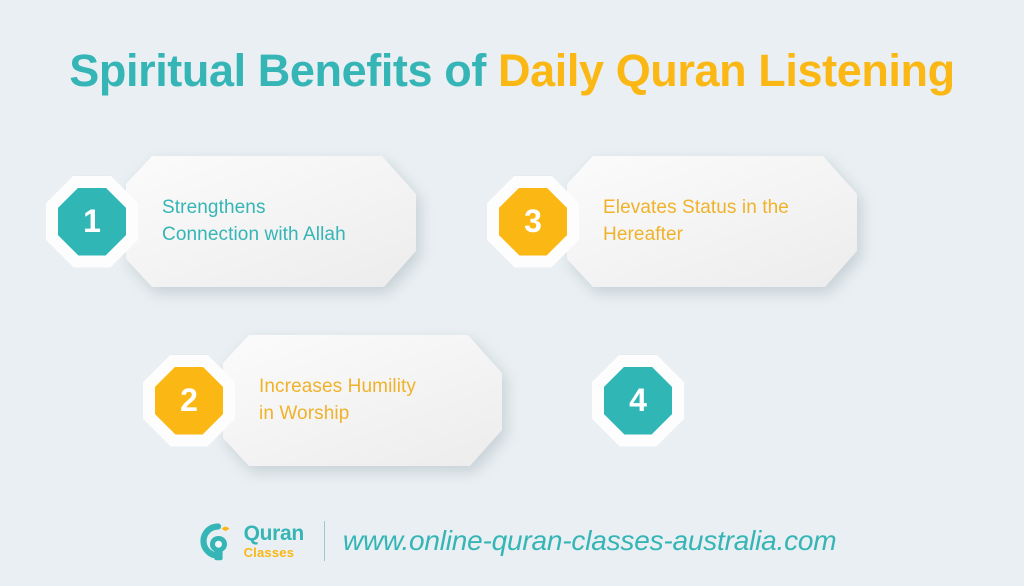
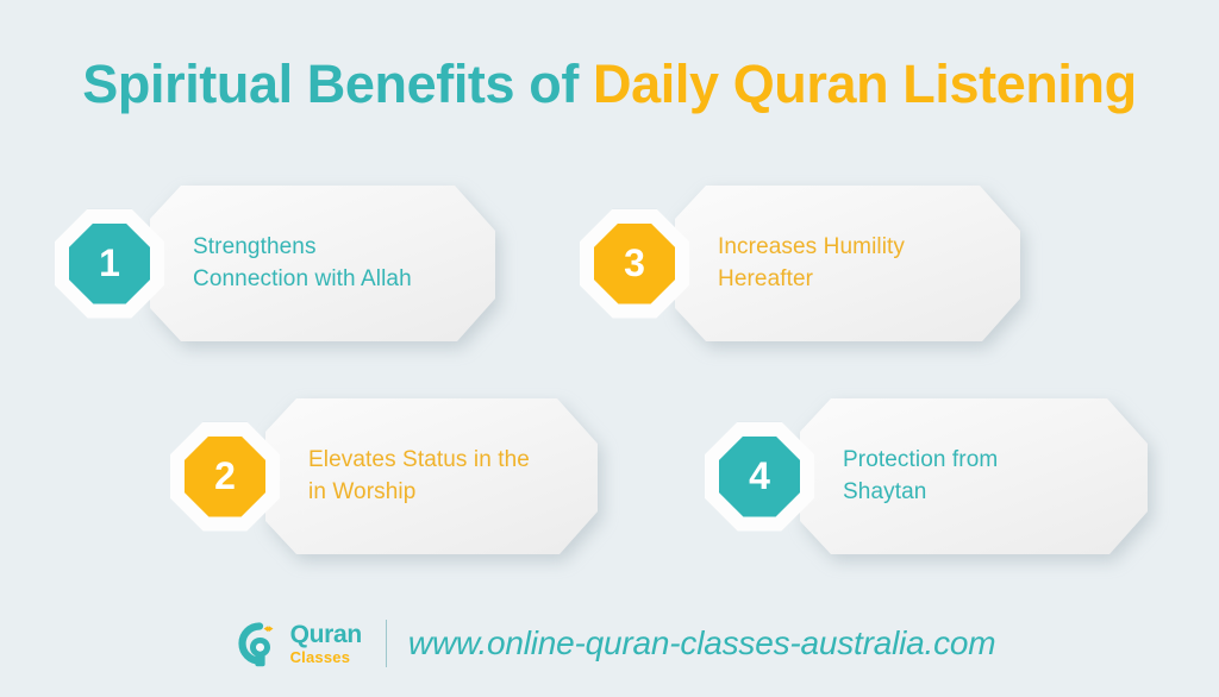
  Spiritual Benefits of Daily Quran Listening
  1
  Strengthens
  Connection with Allah
  3
- Elevates Status in the
+ Increases Humility
  Hereafter
  2
- Increases Humility
+ Elevates Status in the
  in Worship
  4
+ Protection from
+ Shaytan
  Quran
  Classes
  www.online-quran-classes-australia.com
